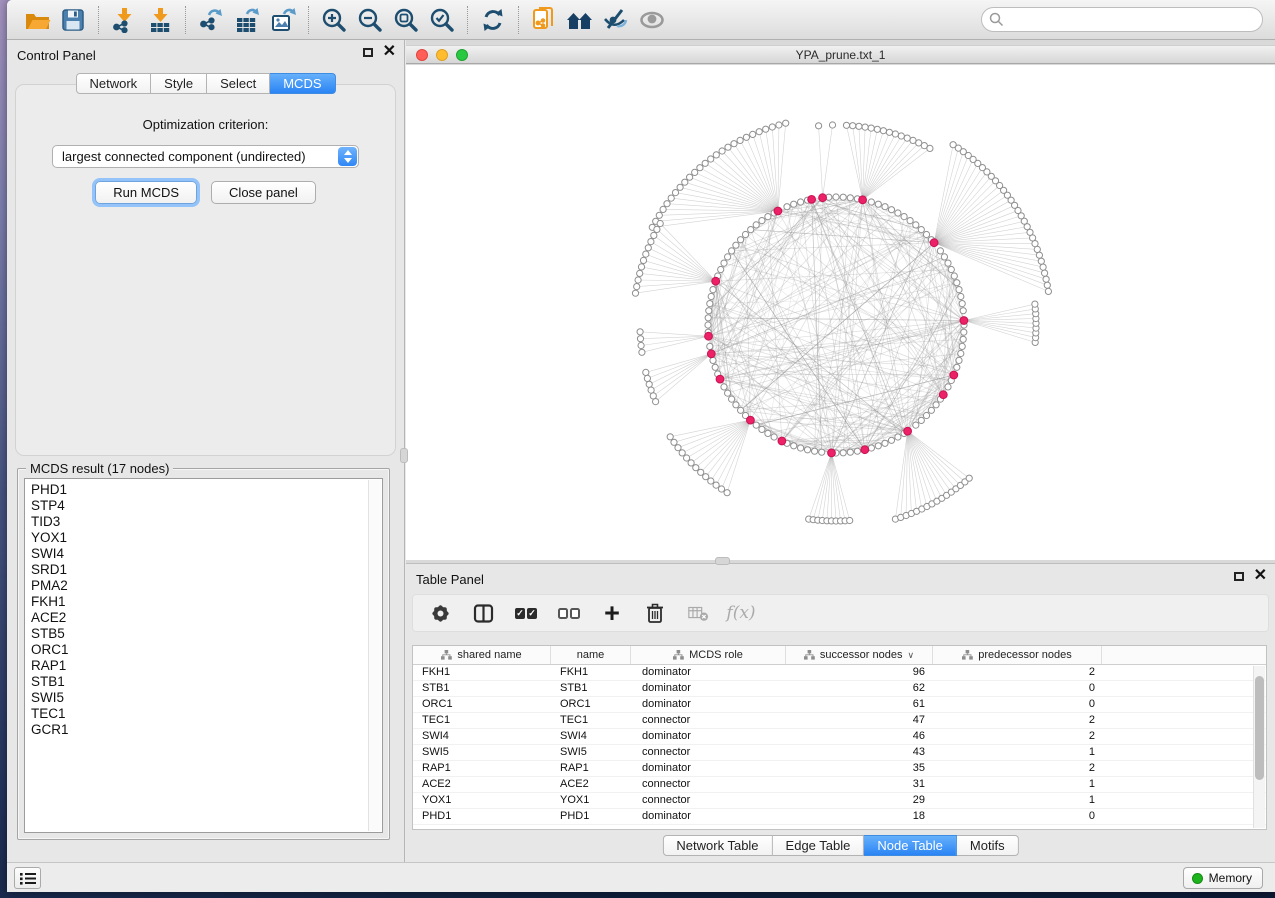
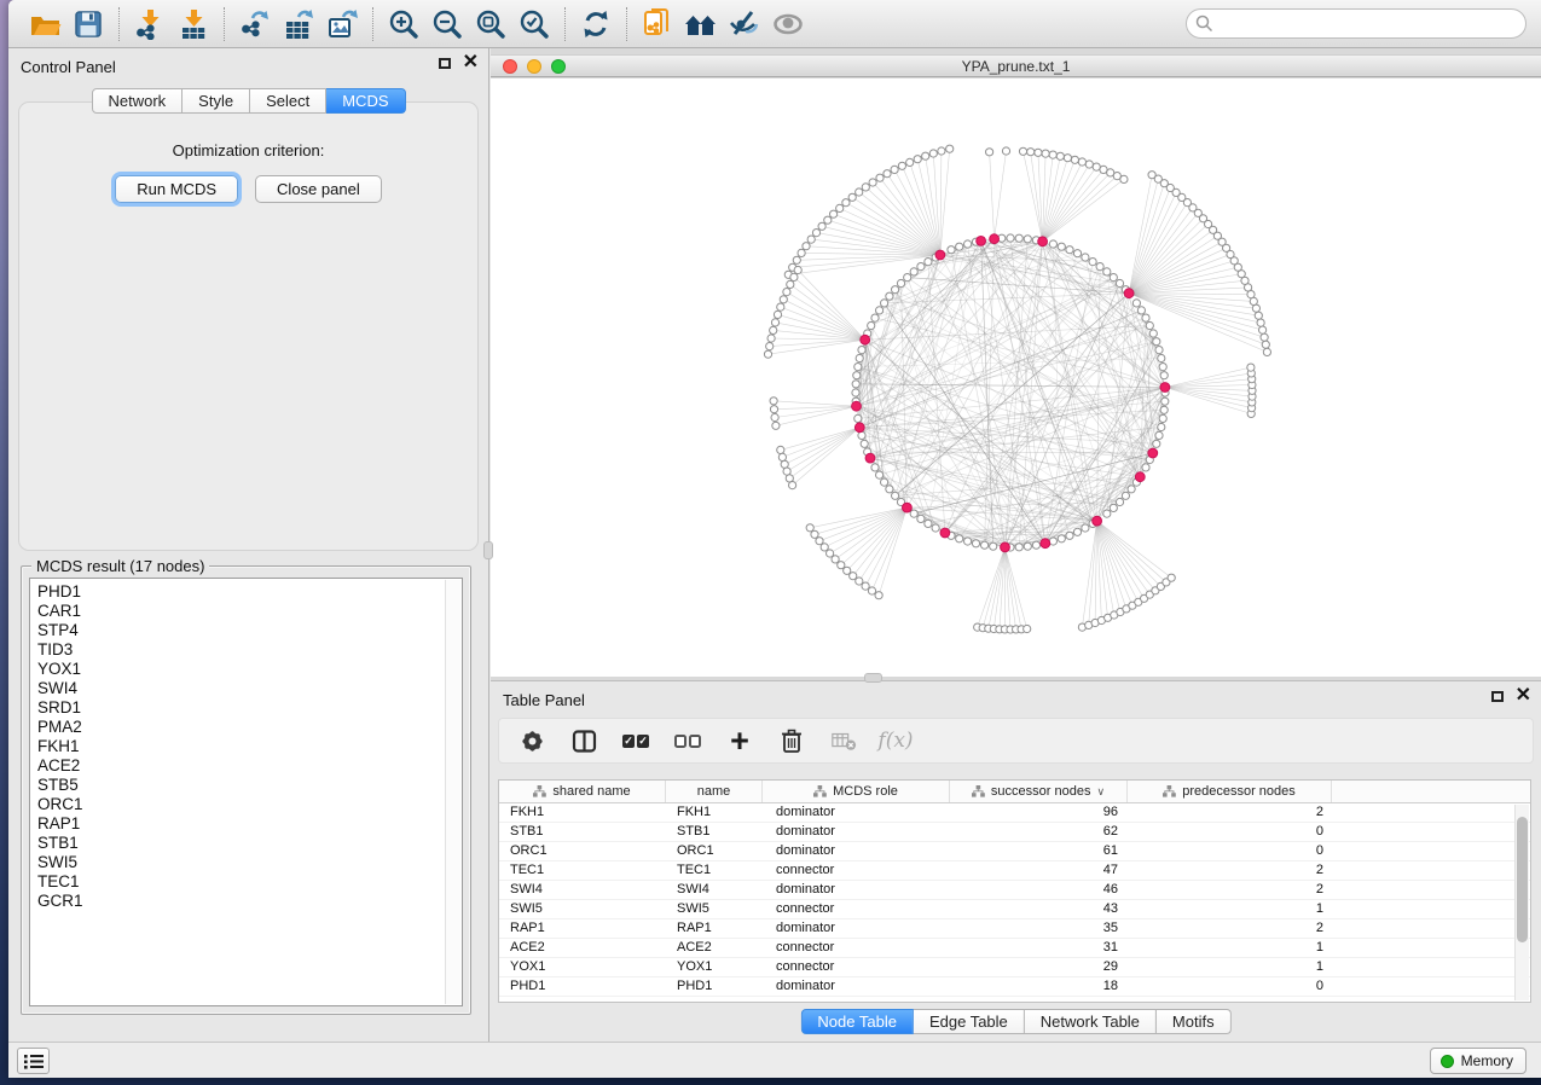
  Control Panel
  ✕
  Network
  Style
  Select
  MCDS
  Optimization criterion:
- largest connected component (undirected)
  Run MCDS
  Close panel
  MCDS result (17 nodes)
  PHD1
+ CAR1
  STP4
  TID3
  YOX1
  SWI4
  SRD1
  PMA2
  FKH1
  ACE2
  STB5
  ORC1
  RAP1
  STB1
  SWI5
  TEC1
  GCR1
  YPA_prune.txt_1
  Table Panel
  ✕
  ✓
  ✓
  +
  f(x)
  shared name
  name
  MCDS role
  successor nodes
  ∨
  predecessor nodes
  FKH1
  FKH1
  dominator
  96
  2
  STB1
  STB1
  dominator
  62
  0
  ORC1
  ORC1
  dominator
  61
  0
  TEC1
  TEC1
  connector
  47
  2
  SWI4
  SWI4
  dominator
  46
  2
  SWI5
  SWI5
  connector
  43
  1
  RAP1
  RAP1
  dominator
  35
  2
  ACE2
  ACE2
  connector
  31
  1
  YOX1
  YOX1
  connector
  29
  1
  PHD1
  PHD1
  dominator
  18
  0
- Network Table
+ Node Table
  Edge Table
- Node Table
+ Network Table
  Motifs
  Memory
